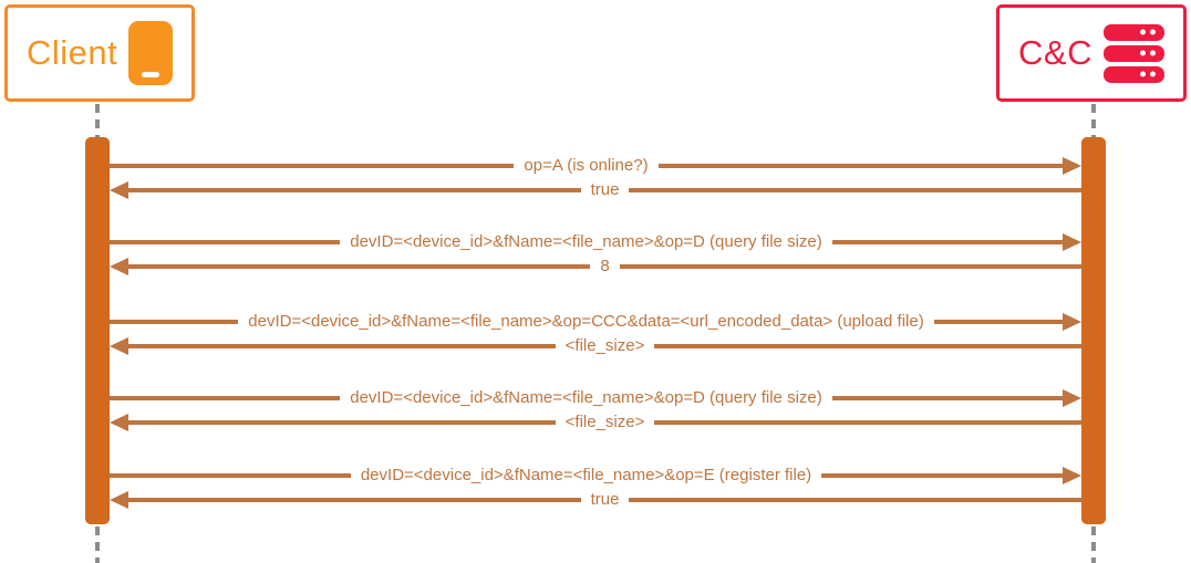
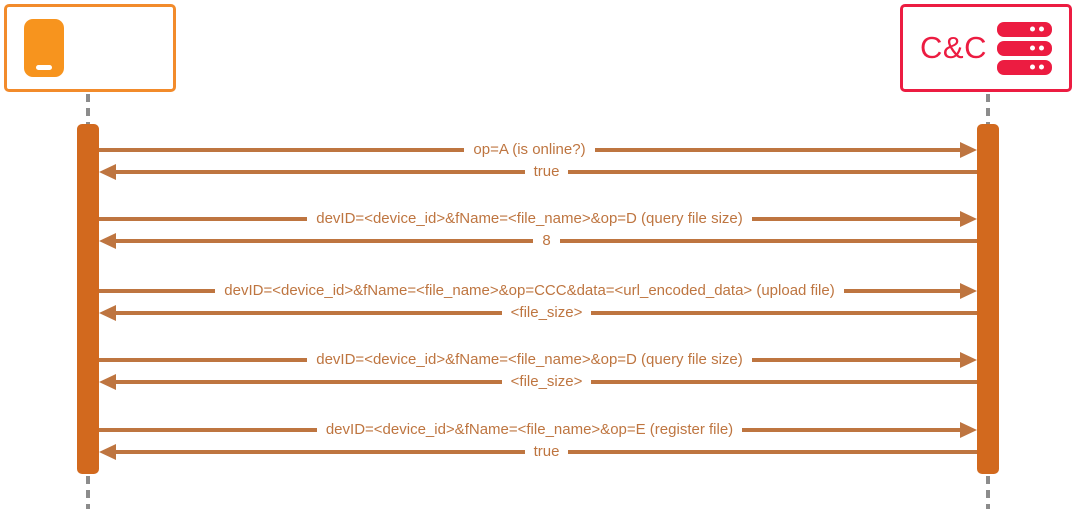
- Client
  C&C
  op=A (is online?)
  true
  devID=<device_id>&fName=<file_name>&op=D (query file size)
  8
  devID=<device_id>&fName=<file_name>&op=CCC&data=<url_encoded_data> (upload file)
  <file_size>
  devID=<device_id>&fName=<file_name>&op=D (query file size)
  <file_size>
  devID=<device_id>&fName=<file_name>&op=E (register file)
  true
